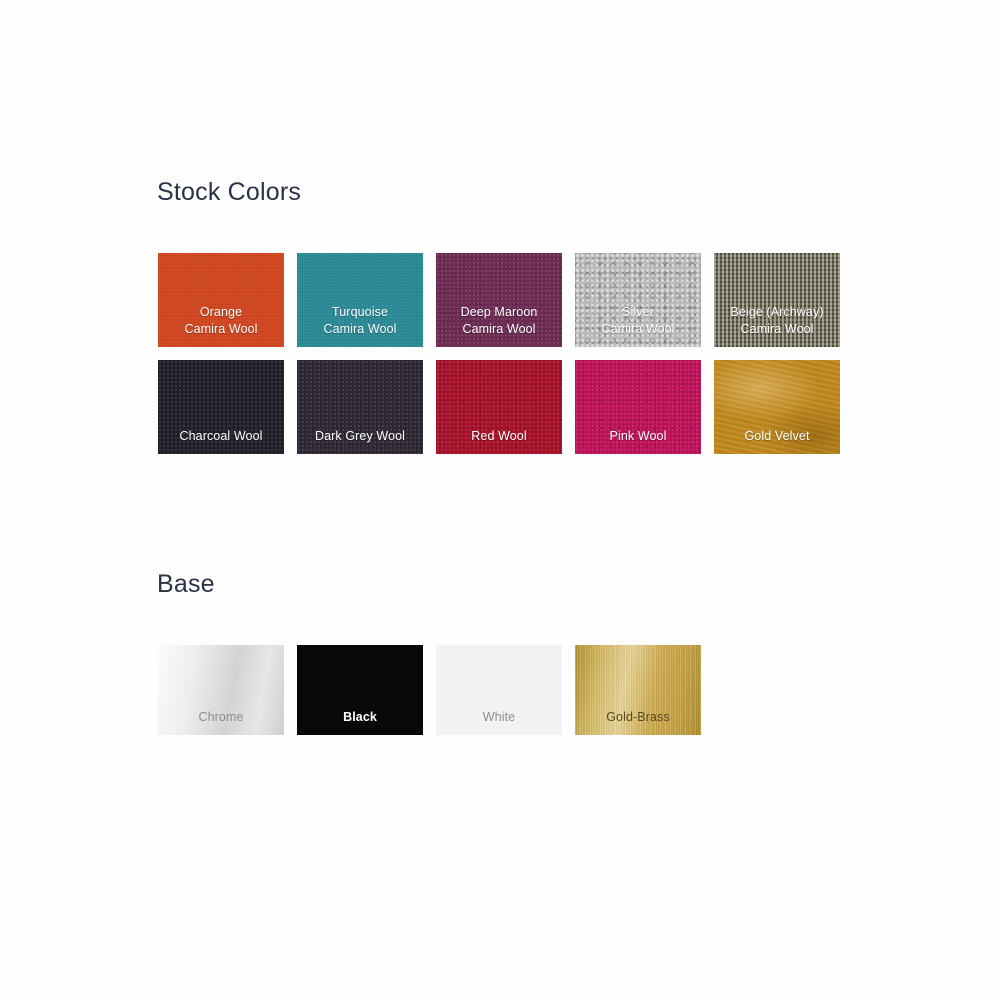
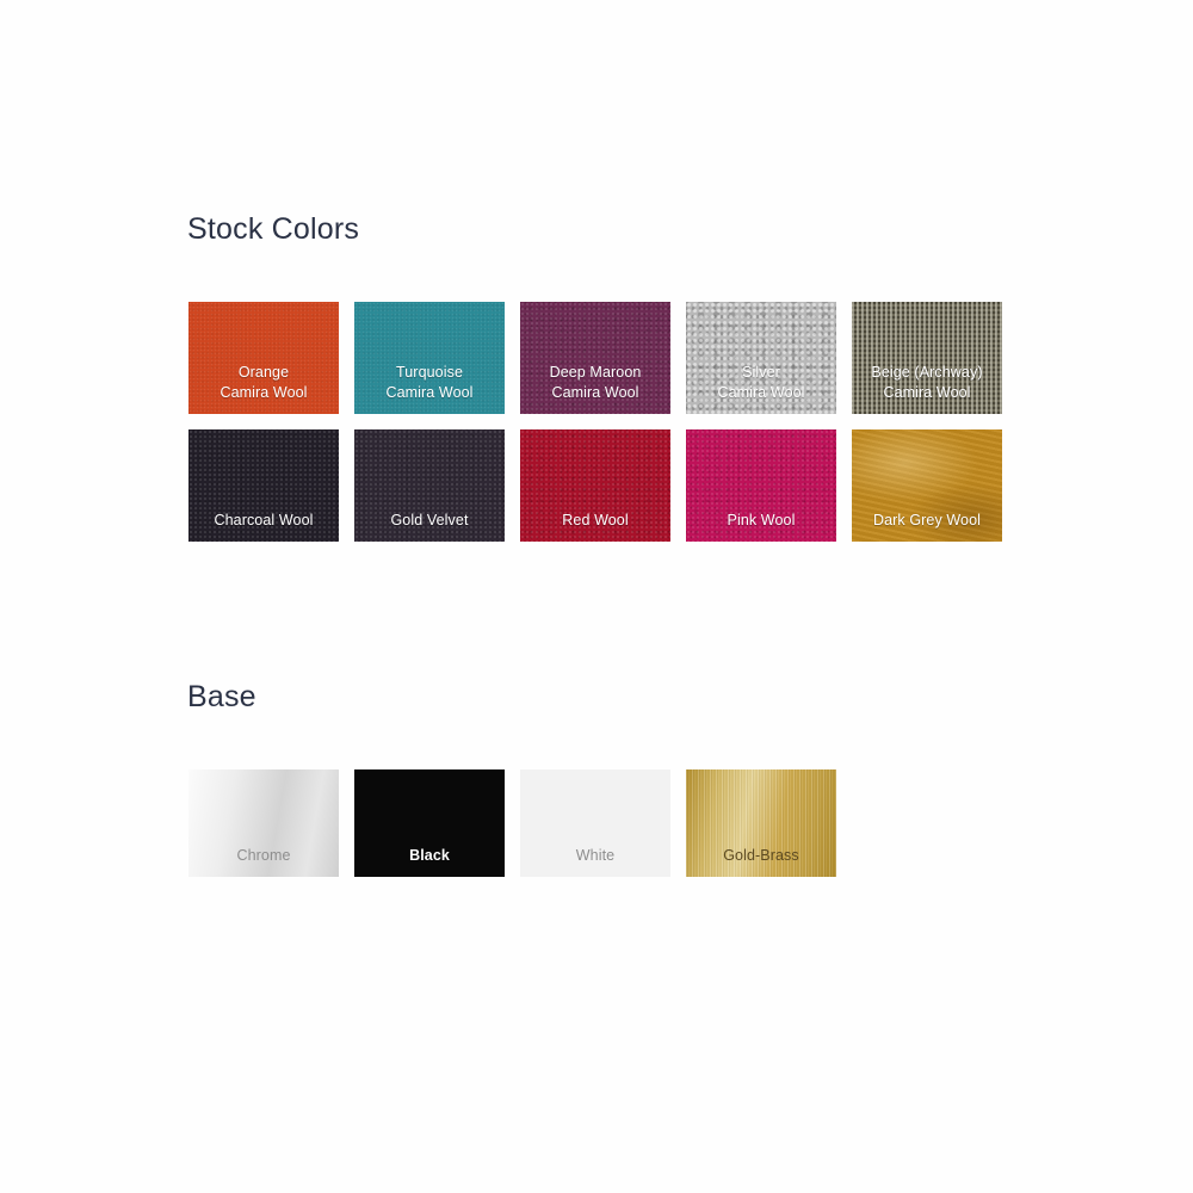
  Stock Colors
  Orange
  Camira Wool
  Turquoise
  Camira Wool
  Deep Maroon
  Camira Wool
  Silver
  Camira Wool
  Beige (Archway)
  Camira Wool
  Charcoal Wool
- Dark Grey Wool
+ Gold Velvet
  Red Wool
  Pink Wool
- Gold Velvet
+ Dark Grey Wool
  Base
  Chrome
  Black
  White
  Gold-Brass
